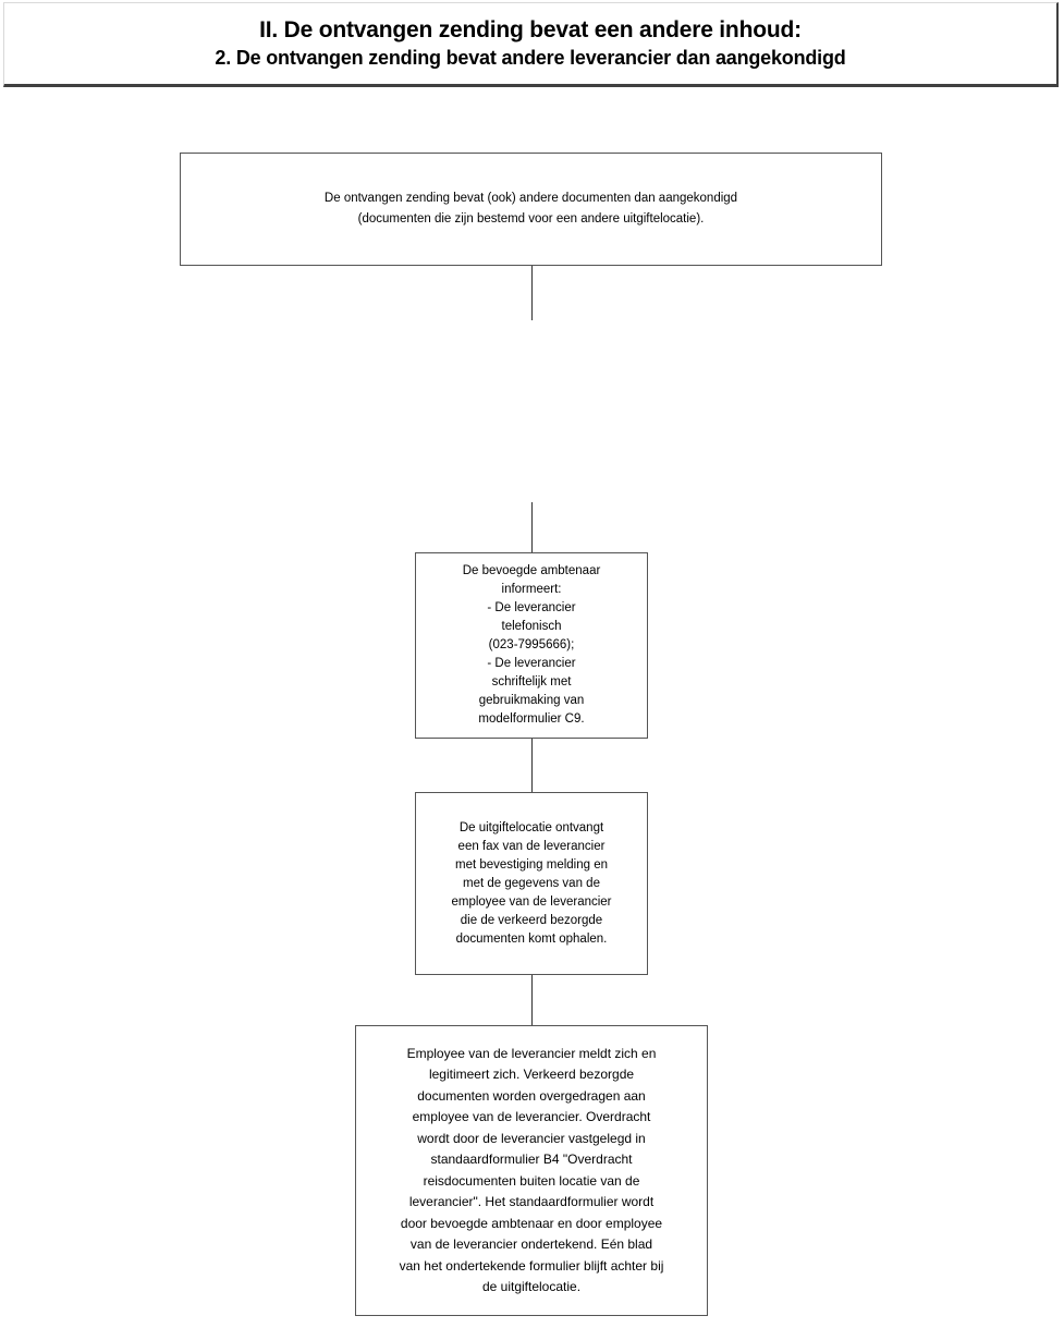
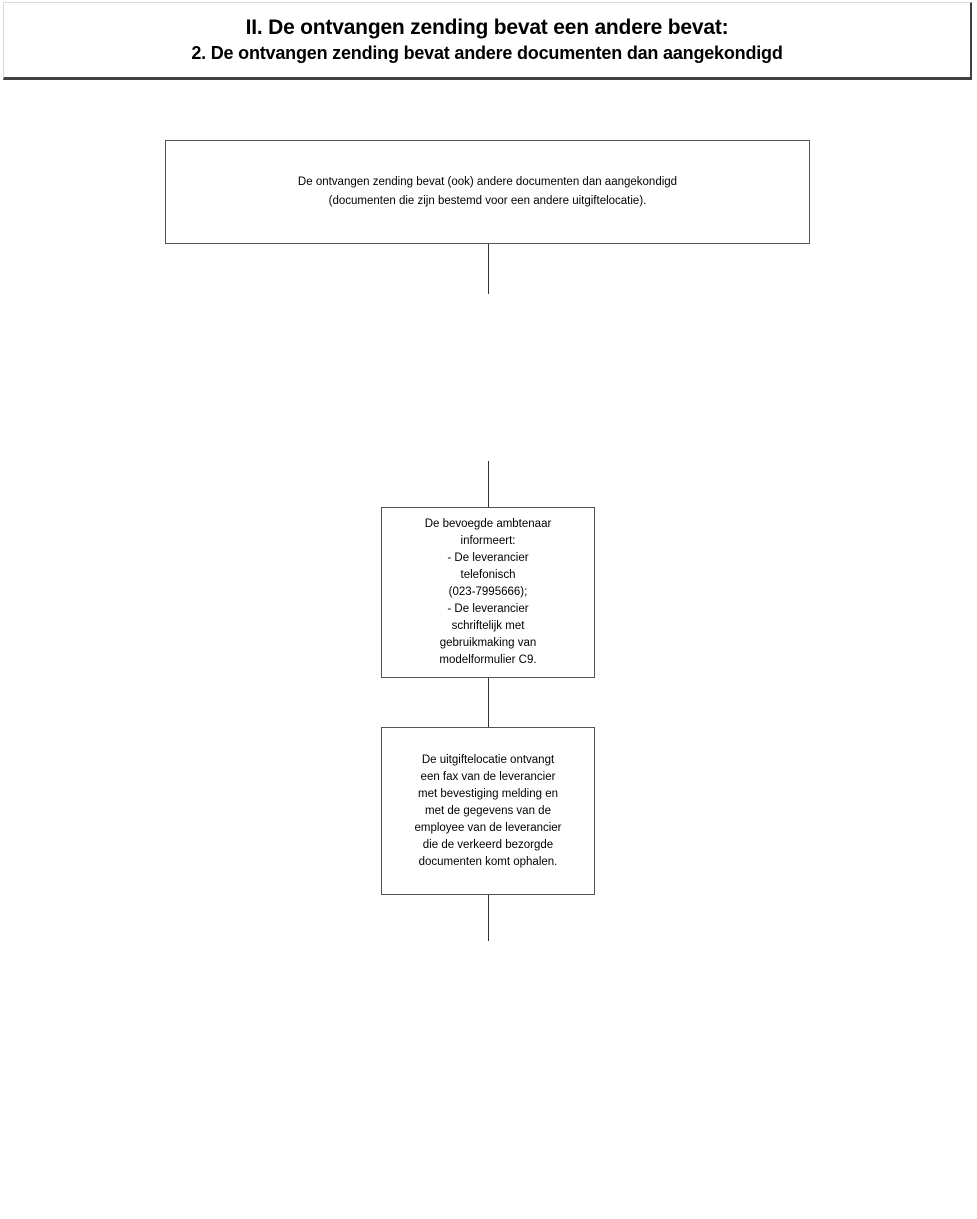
- II. De ontvangen zending bevat een andere inhoud:
+ II. De ontvangen zending bevat een andere bevat:
- 2. De ontvangen zending bevat andere leverancier dan aangekondigd
+ 2. De ontvangen zending bevat andere documenten dan aangekondigd
  De ontvangen zending bevat (ook) andere documenten dan aangekondigd
  (documenten die zijn bestemd voor een andere uitgiftelocatie).
  De bevoegde ambtenaar
  informeert:
  - De leverancier
  telefonisch
  (023-7995666);
  - De leverancier
  schriftelijk met
  gebruikmaking van
  modelformulier C9.
  De uitgiftelocatie ontvangt
  een fax van de leverancier
  met bevestiging melding en
  met de gegevens van de
  employee van de leverancier
  die de verkeerd bezorgde
  documenten komt ophalen.
- Employee van de leverancier meldt zich en
- legitimeert zich. Verkeerd bezorgde
- documenten worden overgedragen aan
- employee van de leverancier. Overdracht
- wordt door de leverancier vastgelegd in
- standaardformulier B4 "Overdracht
- reisdocumenten buiten locatie van de
- leverancier". Het standaardformulier wordt
- door bevoegde ambtenaar en door employee
- van de leverancier ondertekend. Eén blad
- van het ondertekende formulier blijft achter bij
- de uitgiftelocatie.
